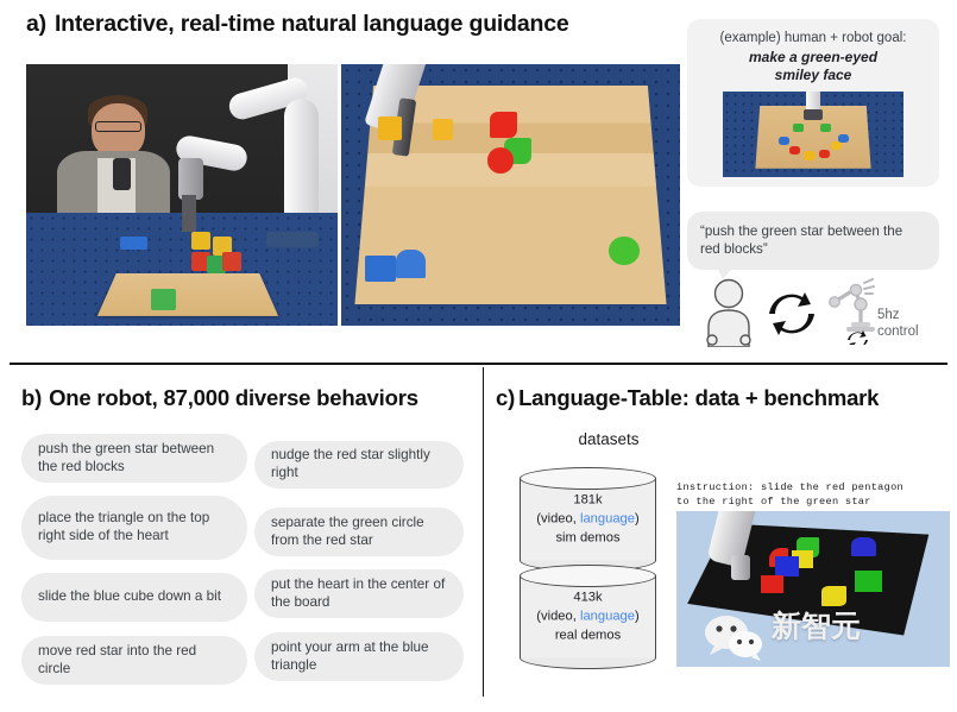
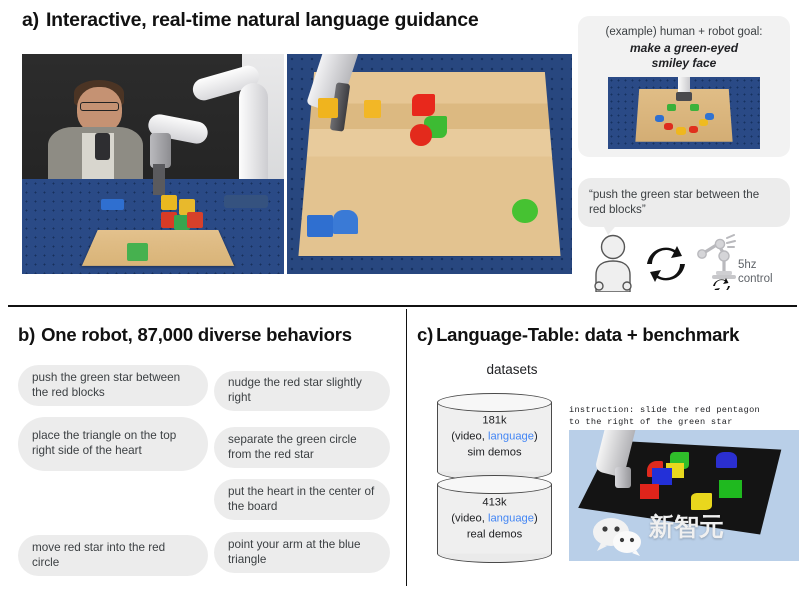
  a) Interactive, real-time natural language guidance
  (example) human + robot goal:
  make a green-eyed
  smiley face
  “push the green star between the red blocks”
  5hz
  control
  b) One robot, 87,000 diverse behaviors
  push the green star between the red blocks
  nudge the red star slightly right
  place the triangle on the top right side of the heart
  separate the green circle from the red star
- slide the blue cube down a bit
  put the heart in the center of the board
  move red star into the red circle
  point your arm at the blue triangle
  c) Language-Table: data + benchmark
  datasets
  181k
  (video, language)
  sim demos
  413k
  (video, language)
  real demos
  instruction: slide the red pentagon
  to the right of the green star
  新智元
